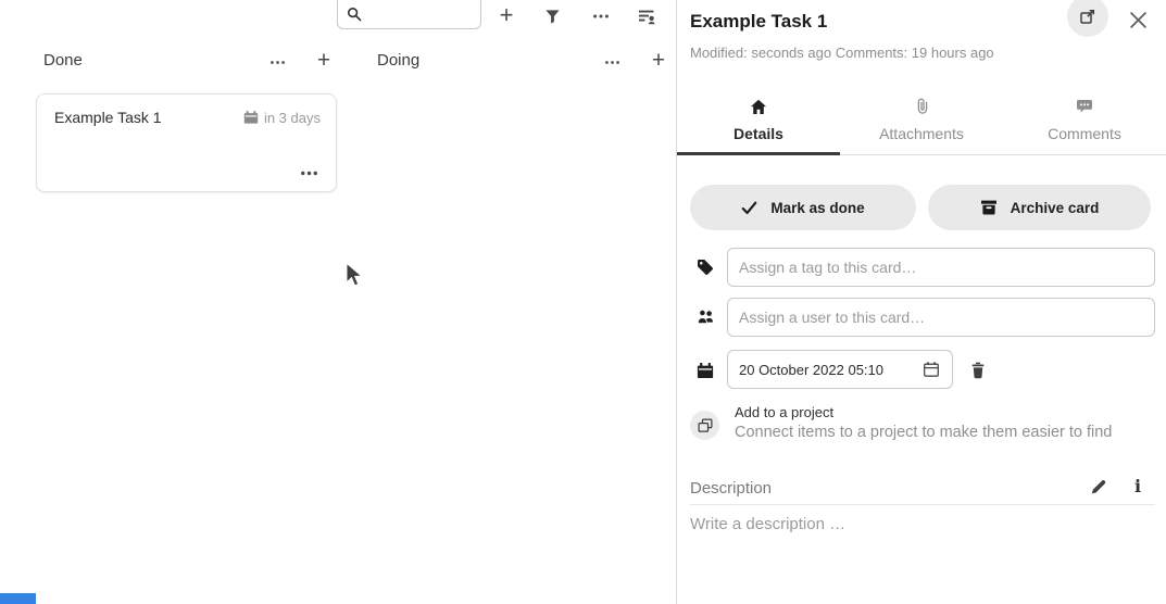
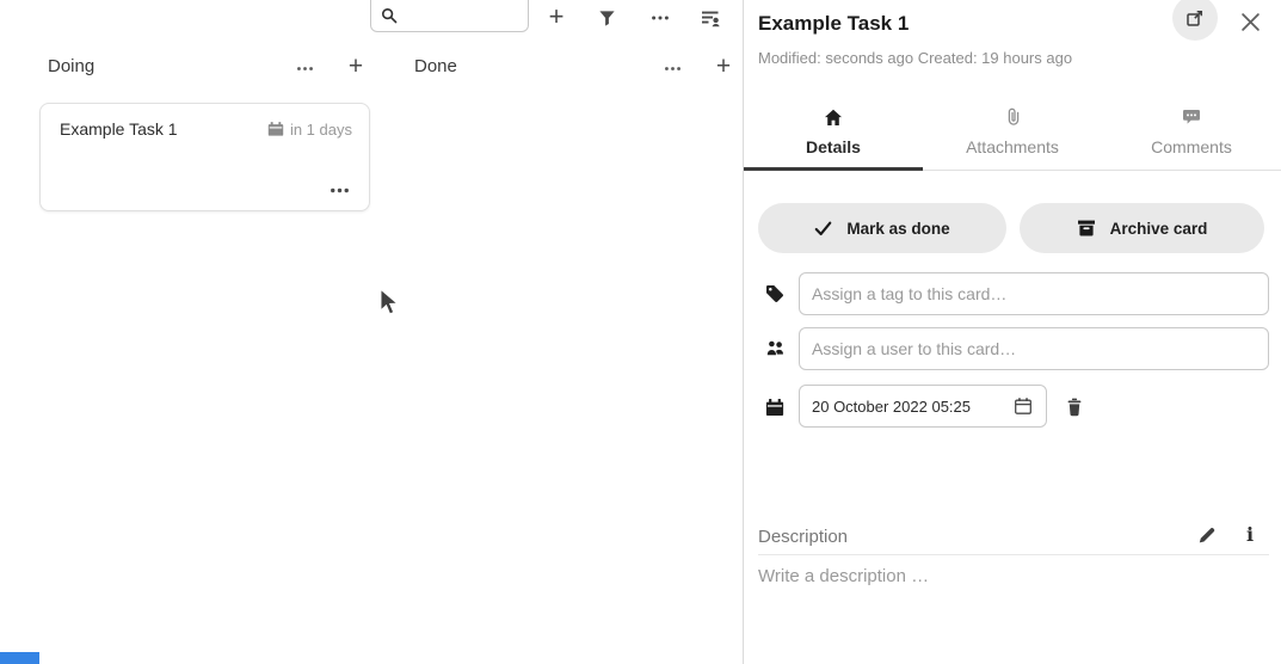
  +
- Done
+ Doing
  +
- Doing
+ Done
  +
  Example Task 1
- in 3 days
+ in 1 days
  Example Task 1
- Modified: seconds ago Comments: 19 hours ago
+ Modified: seconds ago Created: 19 hours ago
  Details
  Attachments
  Comments
  Mark as done
  Archive card
  Assign a tag to this card…
  Assign a user to this card…
- 20 October 2022 05:10
+ 20 October 2022 05:25
- Add to a project
- Connect items to a project to make them easier to find
  Description
  i
  Write a description …
